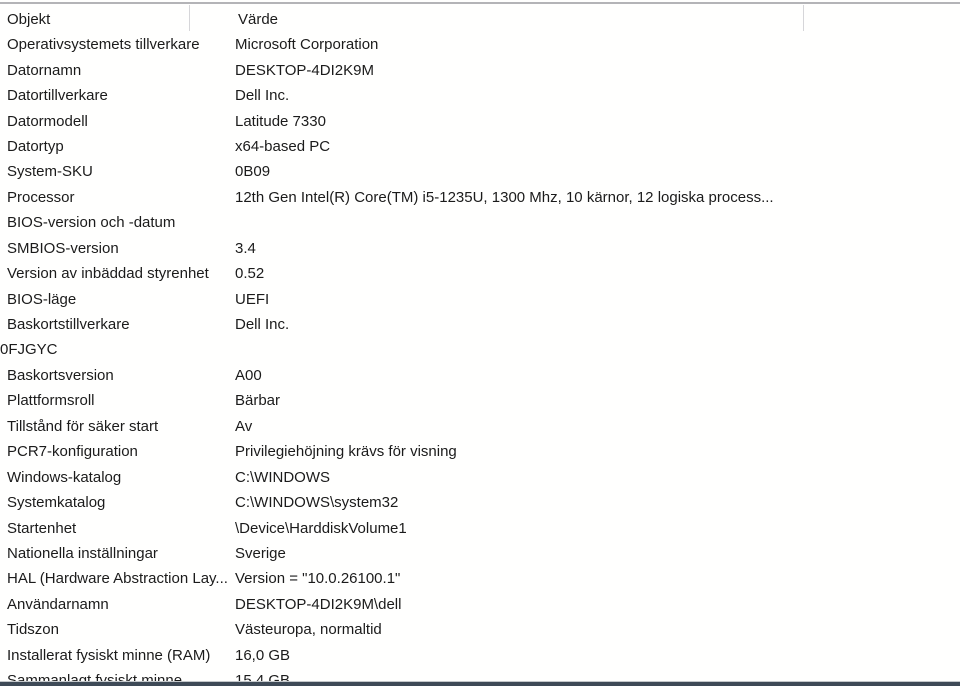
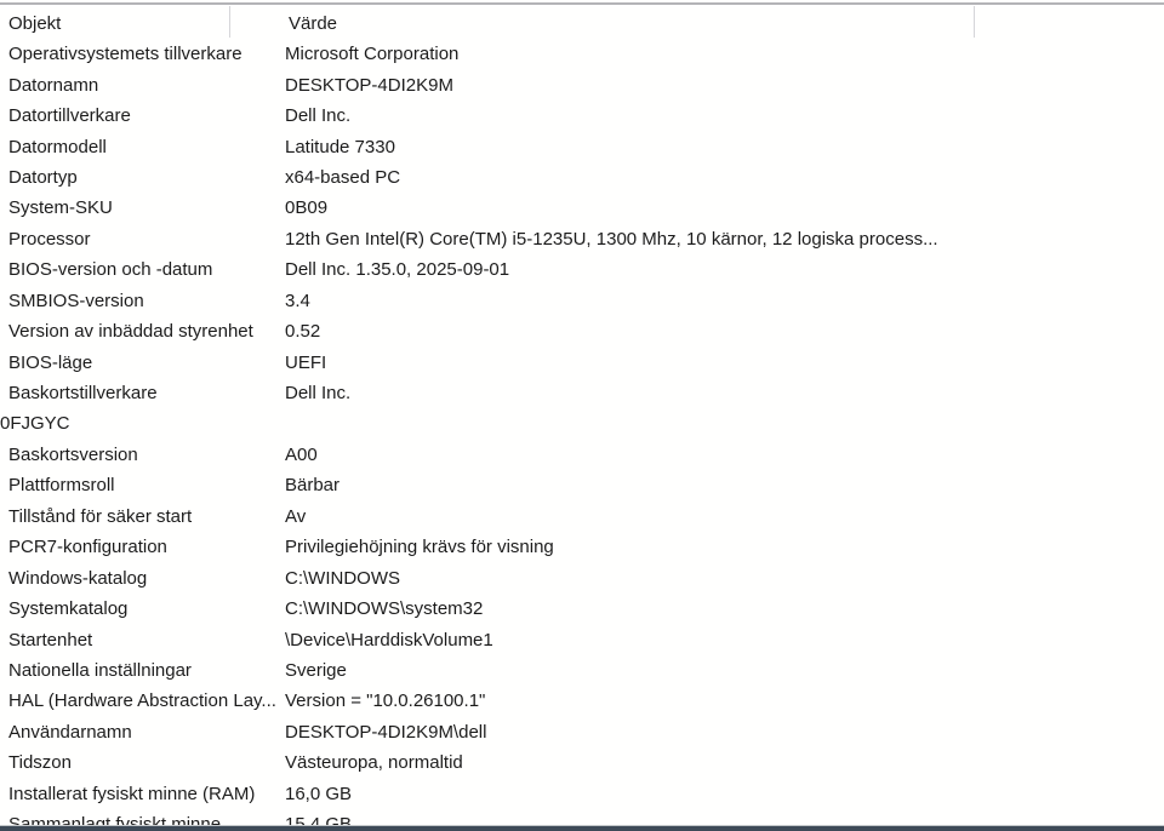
  Objekt
  Värde
  Operativsystemets tillverkare
  Microsoft Corporation
  Datornamn
  DESKTOP-4DI2K9M
  Datortillverkare
  Dell Inc.
  Datormodell
  Latitude 7330
  Datortyp
  x64-based PC
  System-SKU
  0B09
  Processor
  12th Gen Intel(R) Core(TM) i5-1235U, 1300 Mhz, 10 kärnor, 12 logiska process...
  BIOS-version och -datum
+ Dell Inc. 1.35.0, 2025-09-01
  SMBIOS-version
  3.4
  Version av inbäddad styrenhet
  0.52
  BIOS-läge
  UEFI
  Baskortstillverkare
  Dell Inc.
  0FJGYC
  Baskortsversion
  A00
  Plattformsroll
  Bärbar
  Tillstånd för säker start
  Av
  PCR7-konfiguration
  Privilegiehöjning krävs för visning
  Windows-katalog
  C:\WINDOWS
  Systemkatalog
  C:\WINDOWS\system32
  Startenhet
  \Device\HarddiskVolume1
  Nationella inställningar
  Sverige
  HAL (Hardware Abstraction Lay...
  Version = "10.0.26100.1"
  Användarnamn
  DESKTOP-4DI2K9M\dell
  Tidszon
  Västeuropa, normaltid
  Installerat fysiskt minne (RAM)
  16,0 GB
  Sammanlagt fysiskt minne
  15,4 GB
